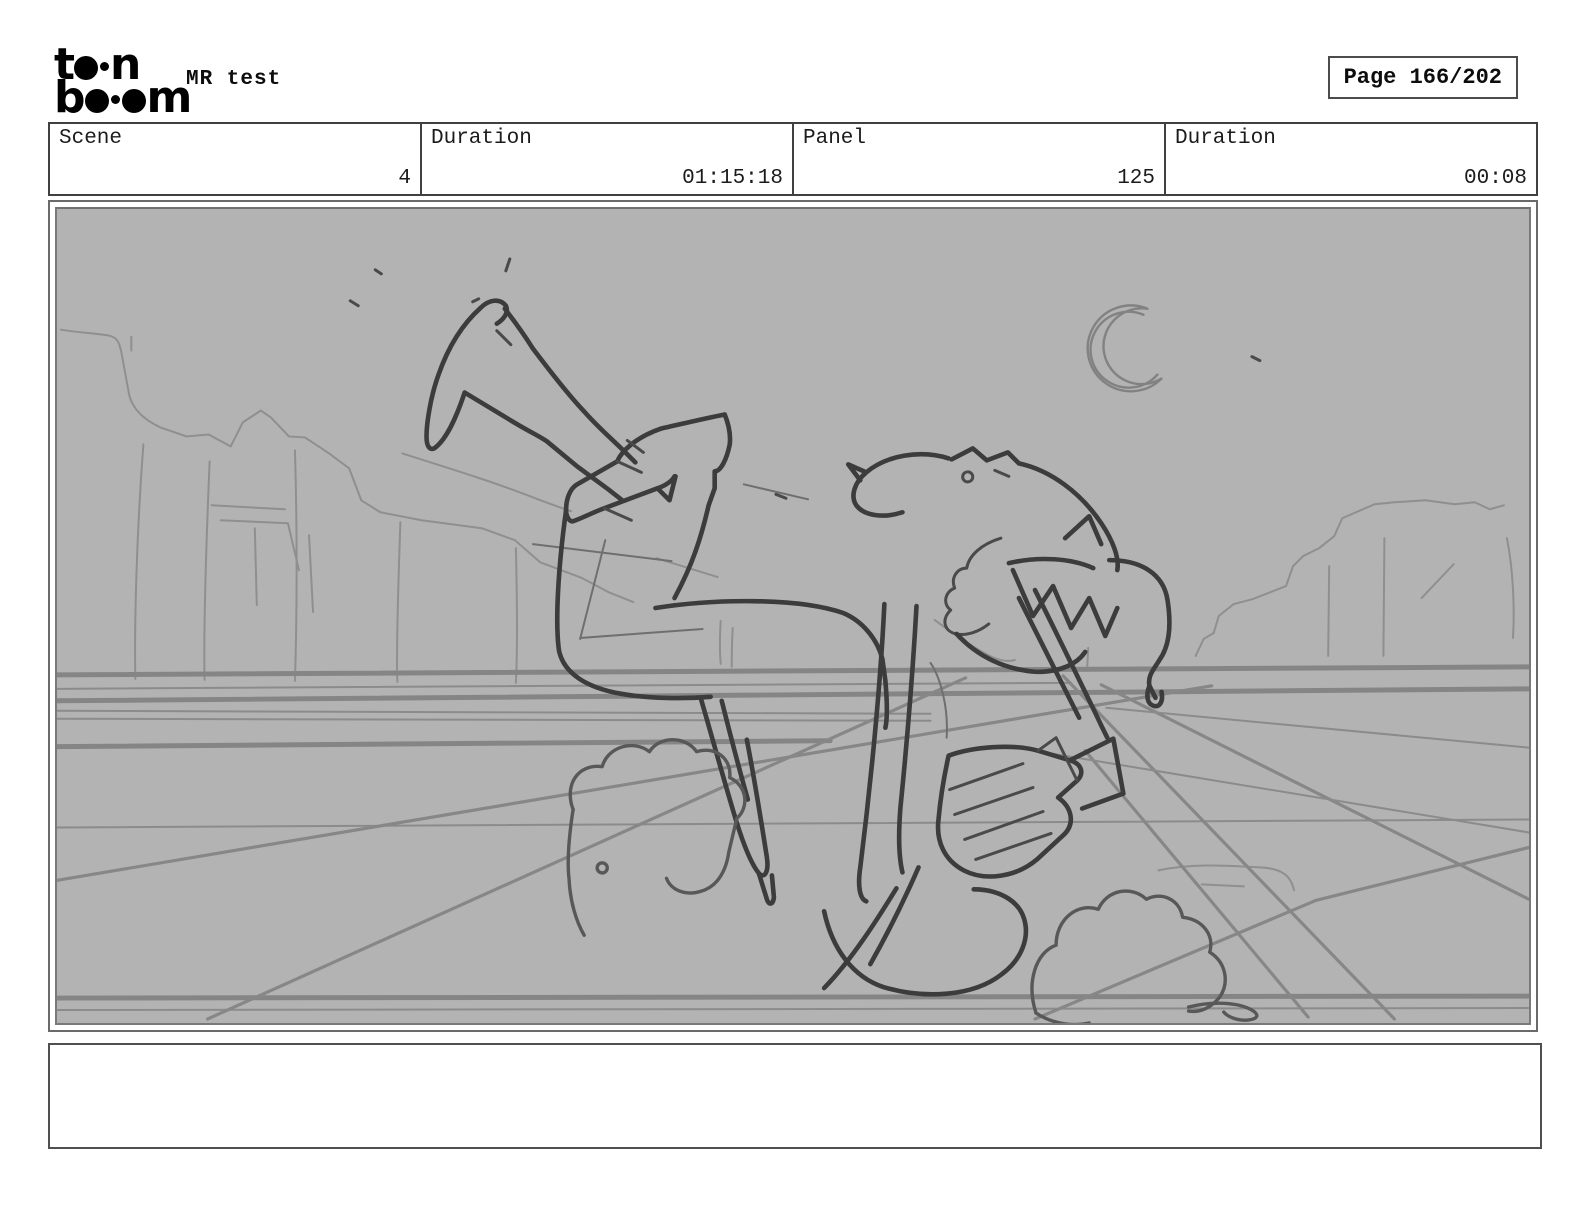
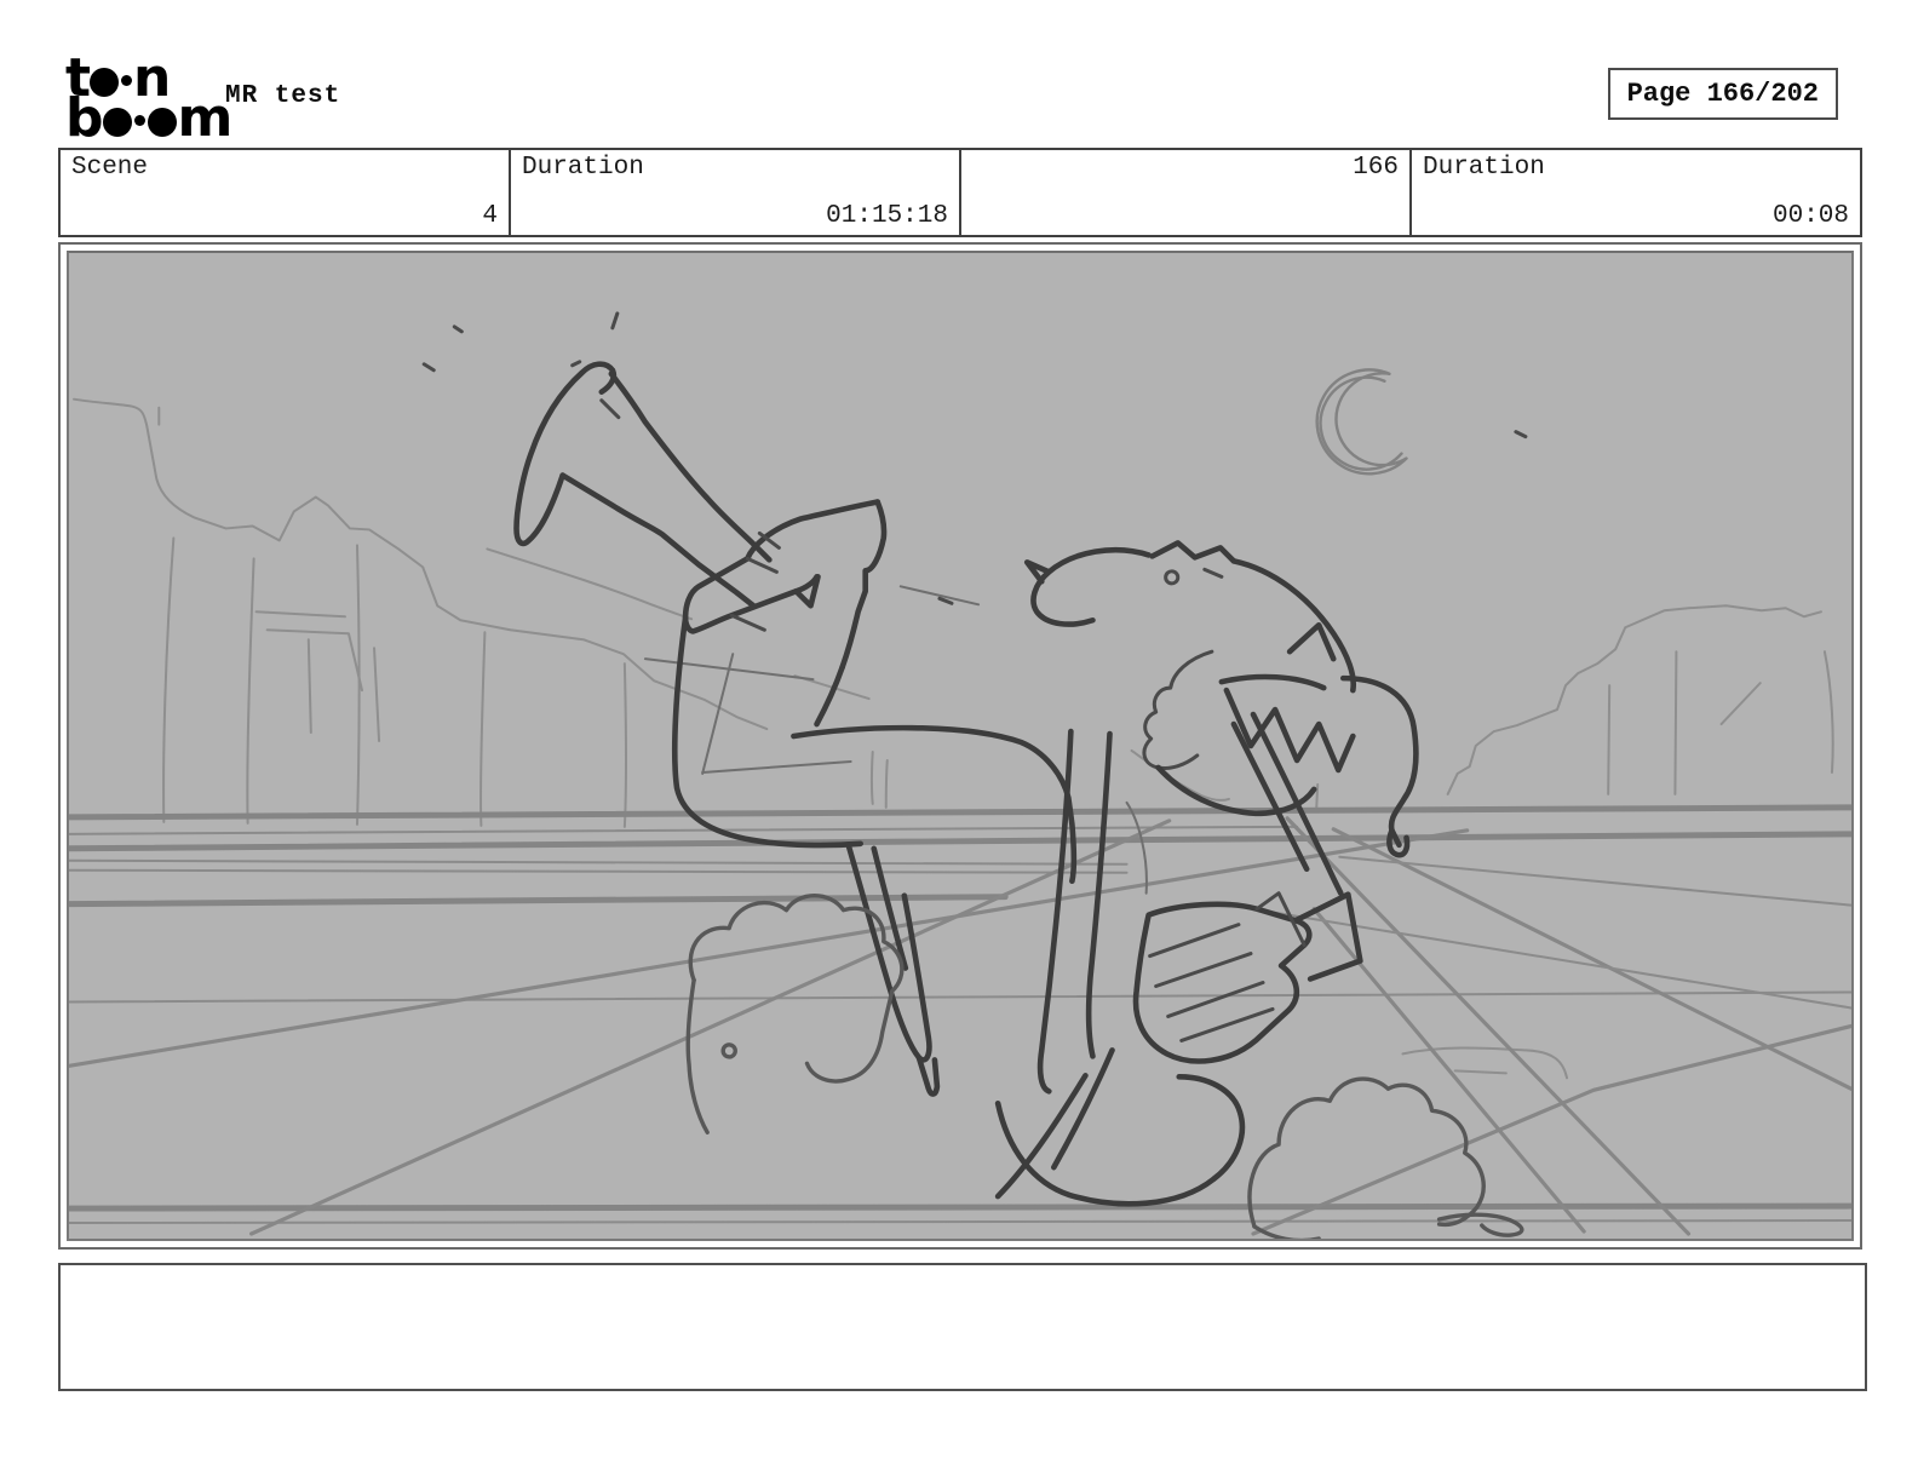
  t n
  b m
  MR test
  Page 166/202
  Scene
  4
  Duration
  01:15:18
- Panel
- 125
+ 166
  Duration
  00:08
